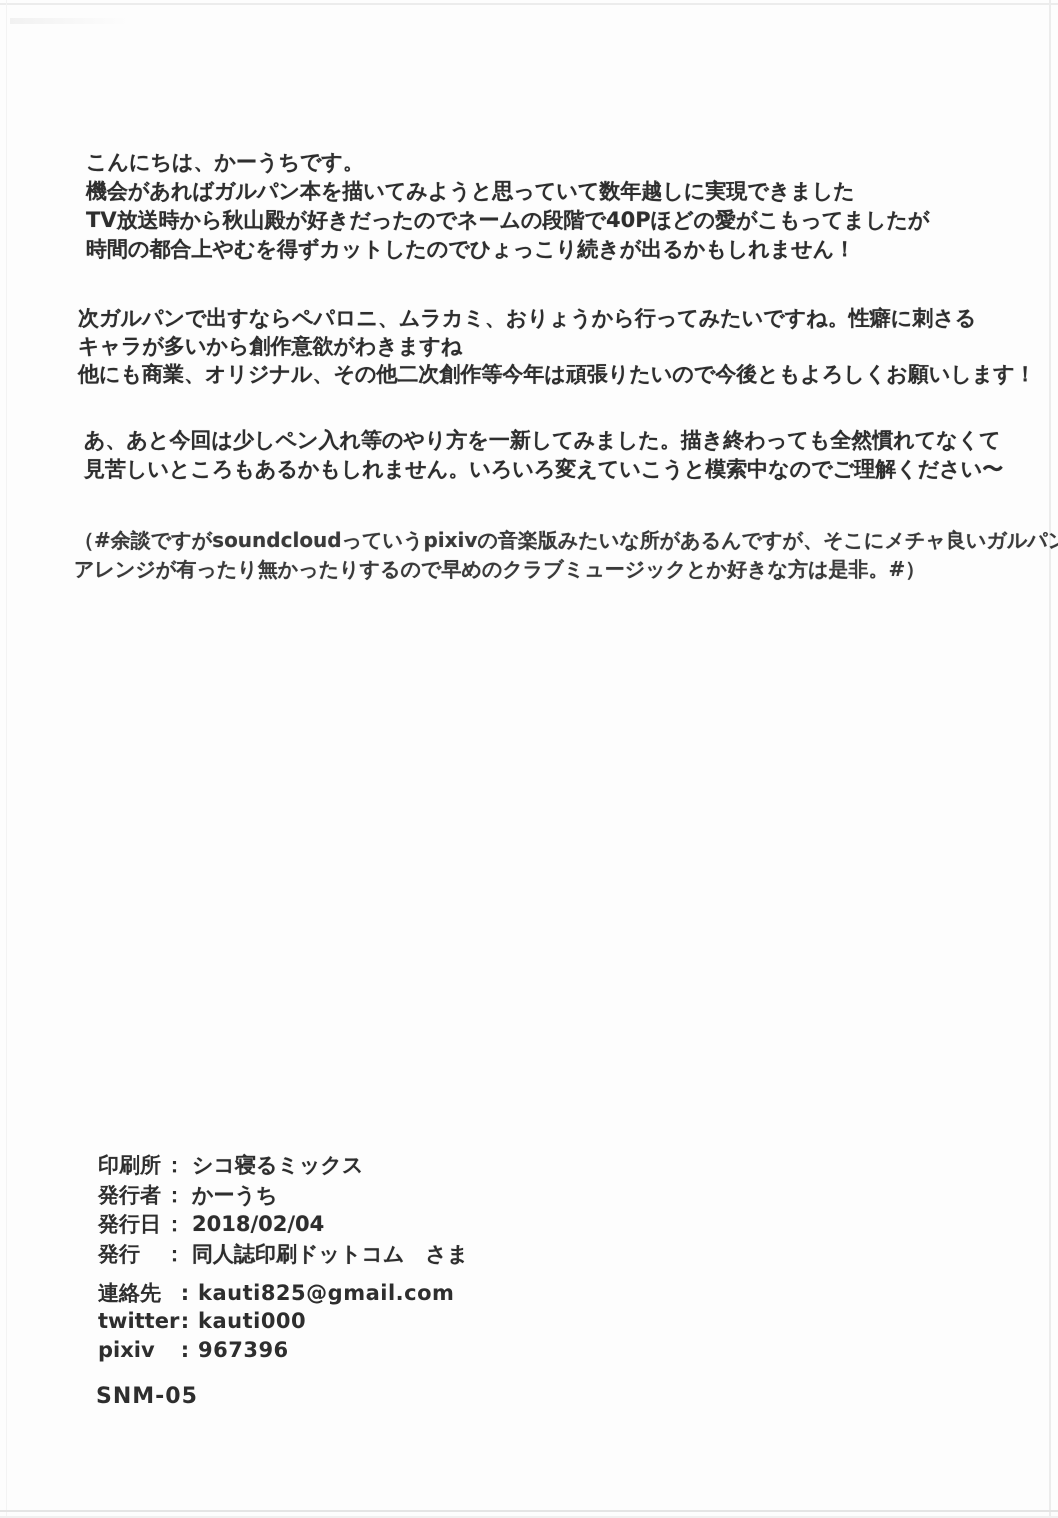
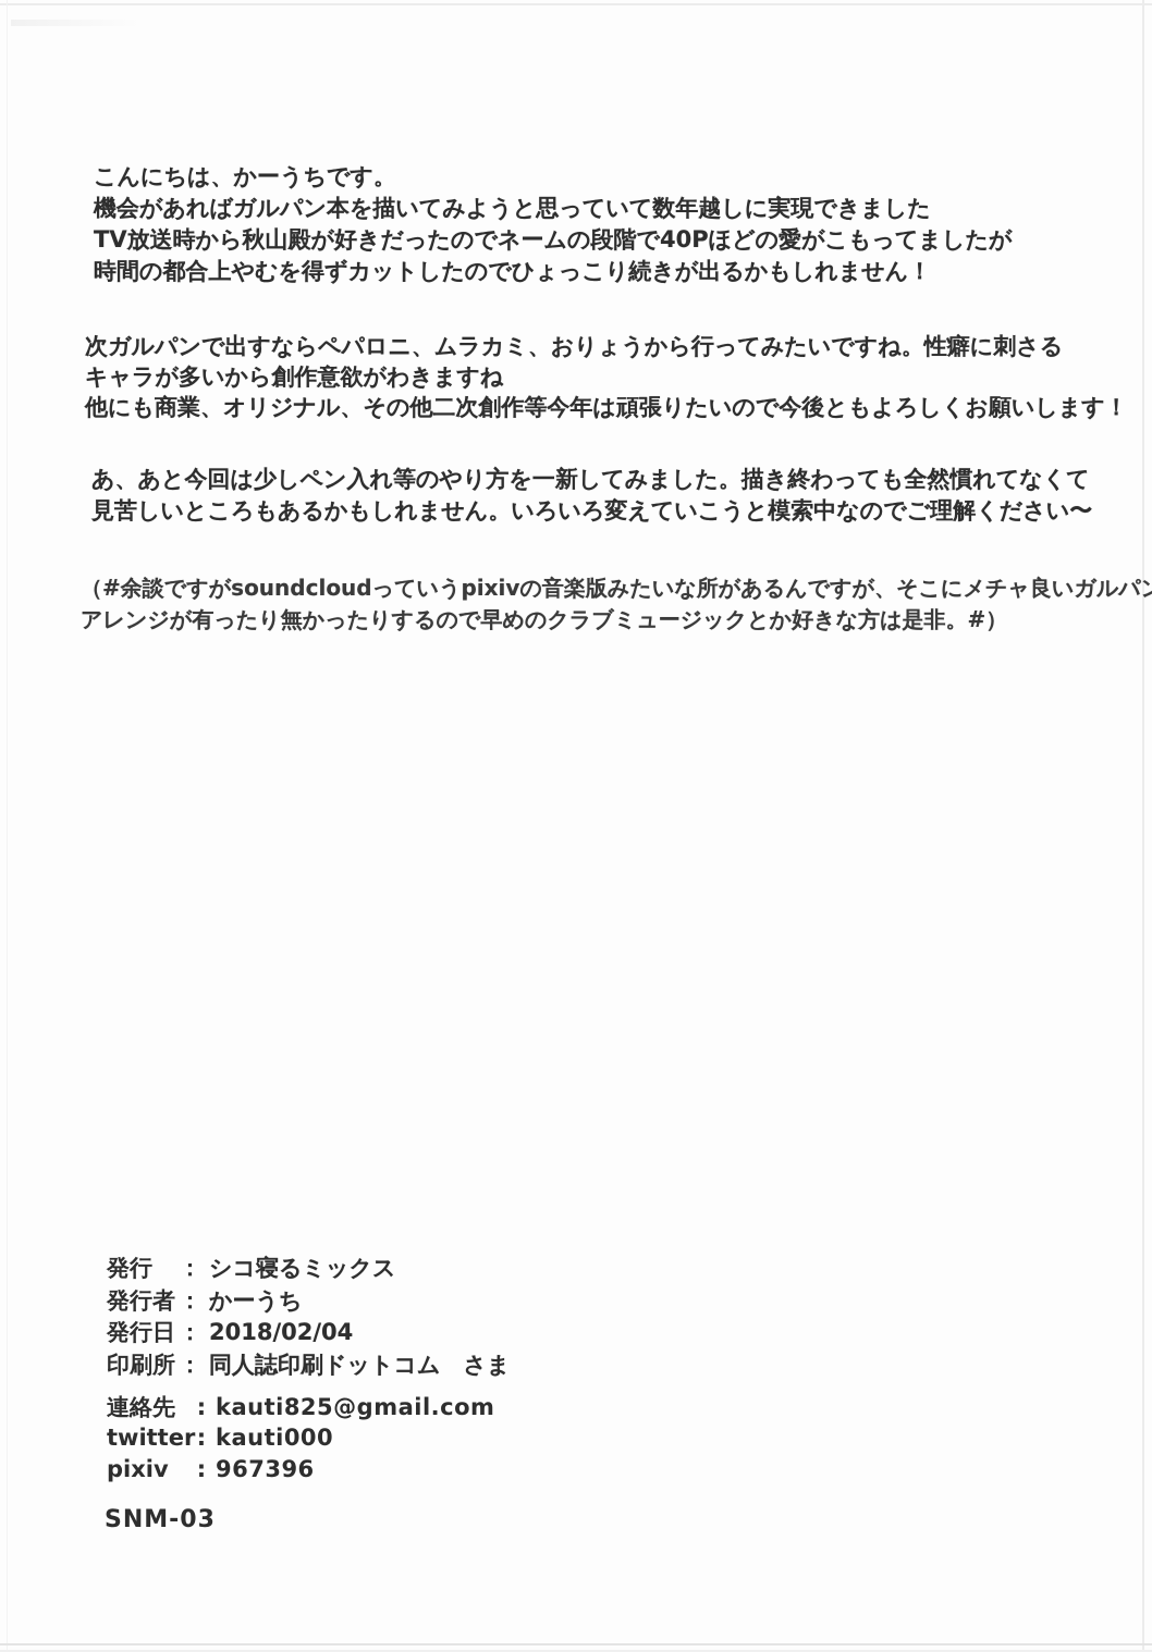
  こんにちは、かーうちです。
  機会があればガルパン本を描いてみようと思っていて数年越しに実現できました
  TV放送時から秋山殿が好きだったのでネームの段階で40Pほどの愛がこもってましたが
  時間の都合上やむを得ずカットしたのでひょっこり続きが出るかもしれません！
  次ガルパンで出すならペパロニ、ムラカミ、おりょうから行ってみたいですね。性癖に刺さる
  キャラが多いから創作意欲がわきますね
  他にも商業、オリジナル、その他二次創作等今年は頑張りたいので今後ともよろしくお願いします！
  あ、あと今回は少しペン入れ等のやり方を一新してみました。描き終わっても全然慣れてなくて
  見苦しいところもあるかもしれません。いろいろ変えていこうと模索中なのでご理解ください〜
  （#余談ですがsoundcloudっていうpixivの音楽版みたいな所があるんですが、そこにメチャ良いガルパ
  アレンジが有ったり無かったりするので早めのクラブミュージックとか好きな方は是非。#）
- 印刷所
+ 発行
  ：
  シコ寝るミックス
  発行者
  ：
  かーうち
  発行日
  ：
  2018/02/04
- 発行
+ 印刷所
  ：
  同人誌印刷ドットコム さま
  連絡先
  :
  kauti825@gmail.com
  twitte
  :
  kauti000
  pixiv
  :
  967396
- SNM-05
+ SNM-03
